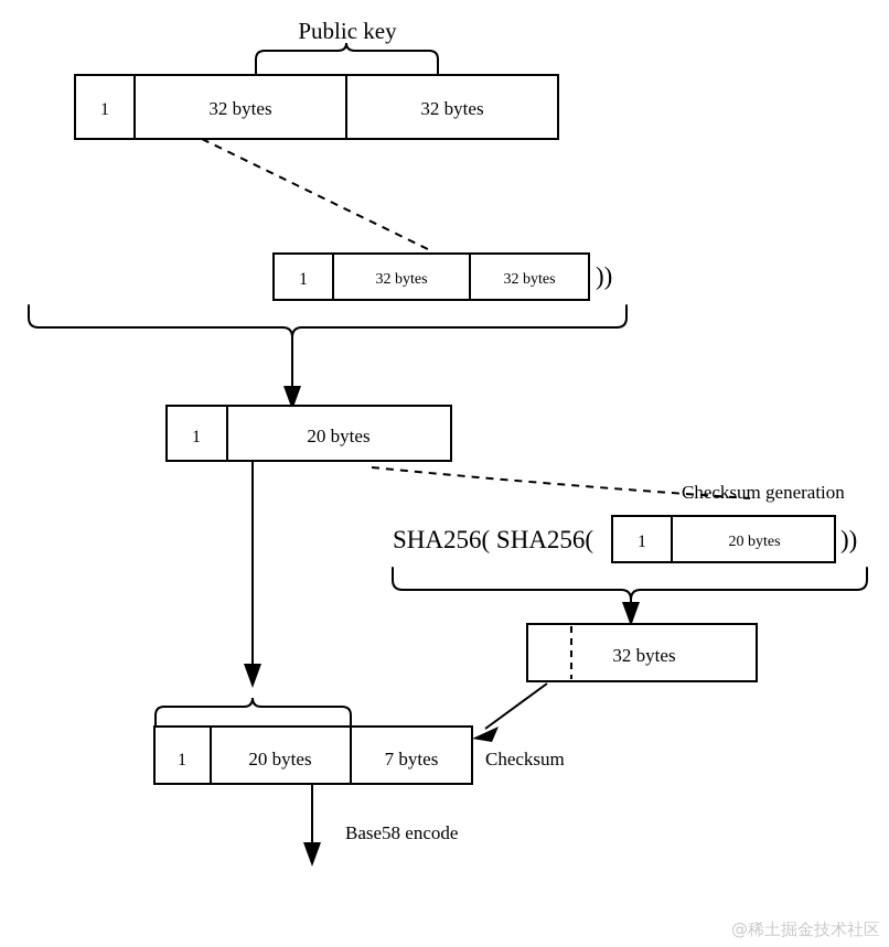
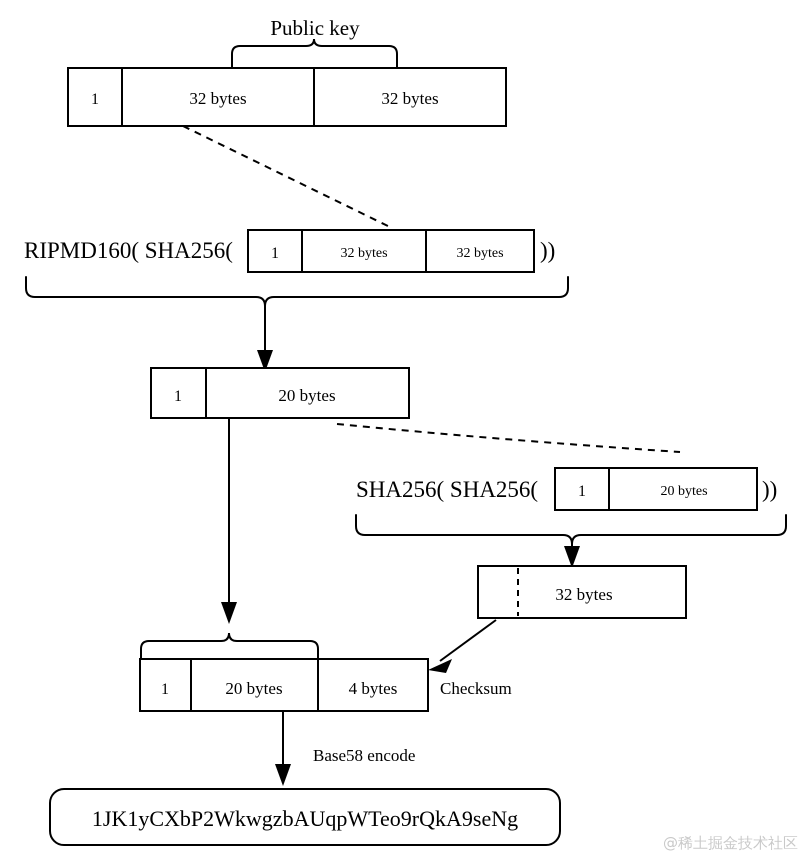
  Public key
  1
  32 bytes
  32 bytes
+ RIPMD160( SHA256(
  1
  32 bytes
  32 bytes
  ))
  1
  20 bytes
- Checksum generation
  SHA256( SHA256(
  1
  20 bytes
  ))
  32 bytes
  1
  20 bytes
- 7 bytes
+ 4 bytes
  Checksum
  Base58 encode
+ 1JK1yCXbP2WkwgzbAUqpWTeo9rQkA9seNg
  @稀土掘金技术社区
